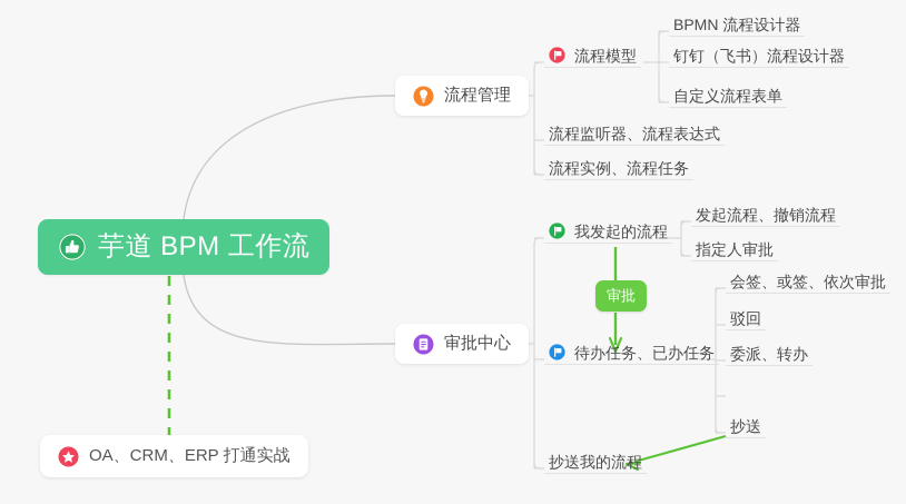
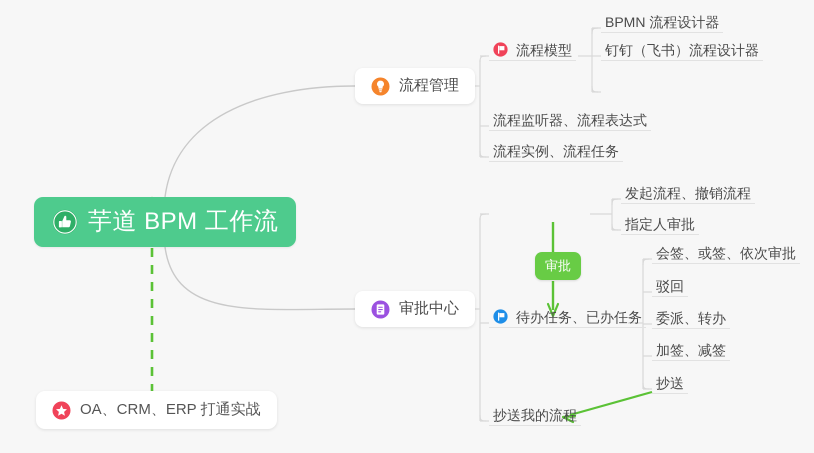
  芋道 BPM 工作流
  流程管理
  流程模型
  BPMN 流程设计器
  钉钉（飞书）流程设计器
- 自定义流程表单
  流程监听器、流程表达式
  流程实例、流程任务
  审批中心
- 我发起的流程
  发起流程、撤销流程
  指定人审批
  审批
  待办任务、已办任务
  会签、或签、依次审批
  驳回
  委派、转办
+ 加签、减签
  抄送
  抄送我的流程
  OA、CRM、ERP 打通实战
